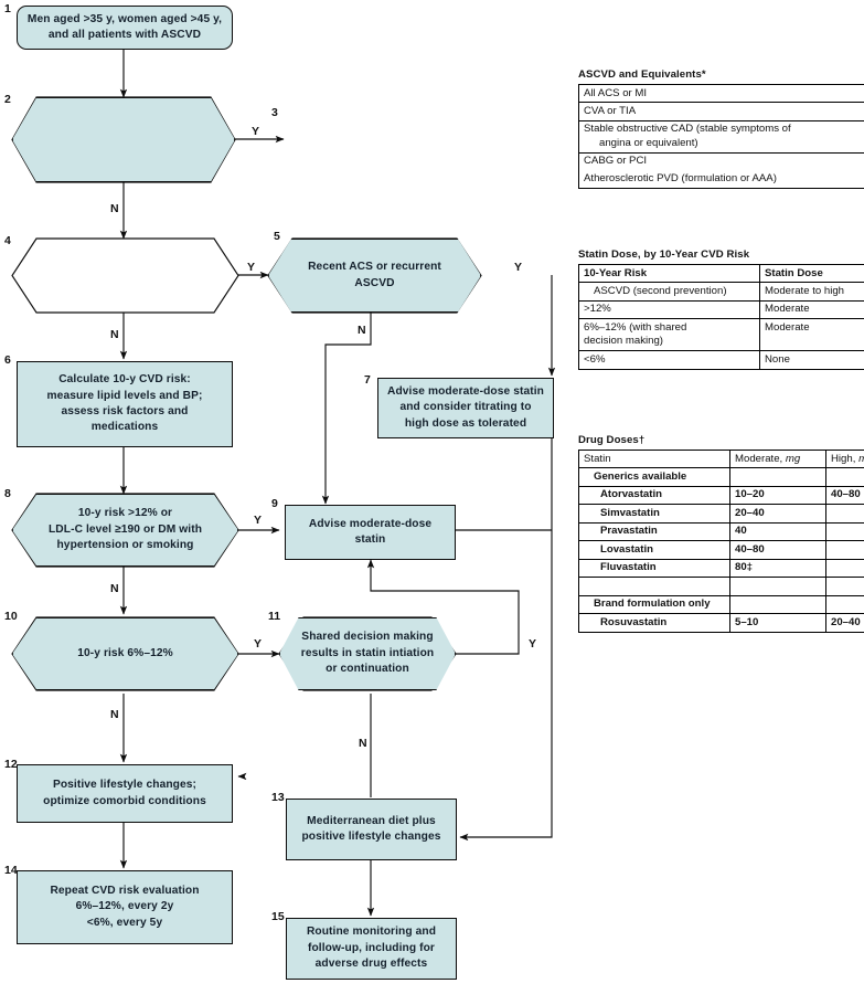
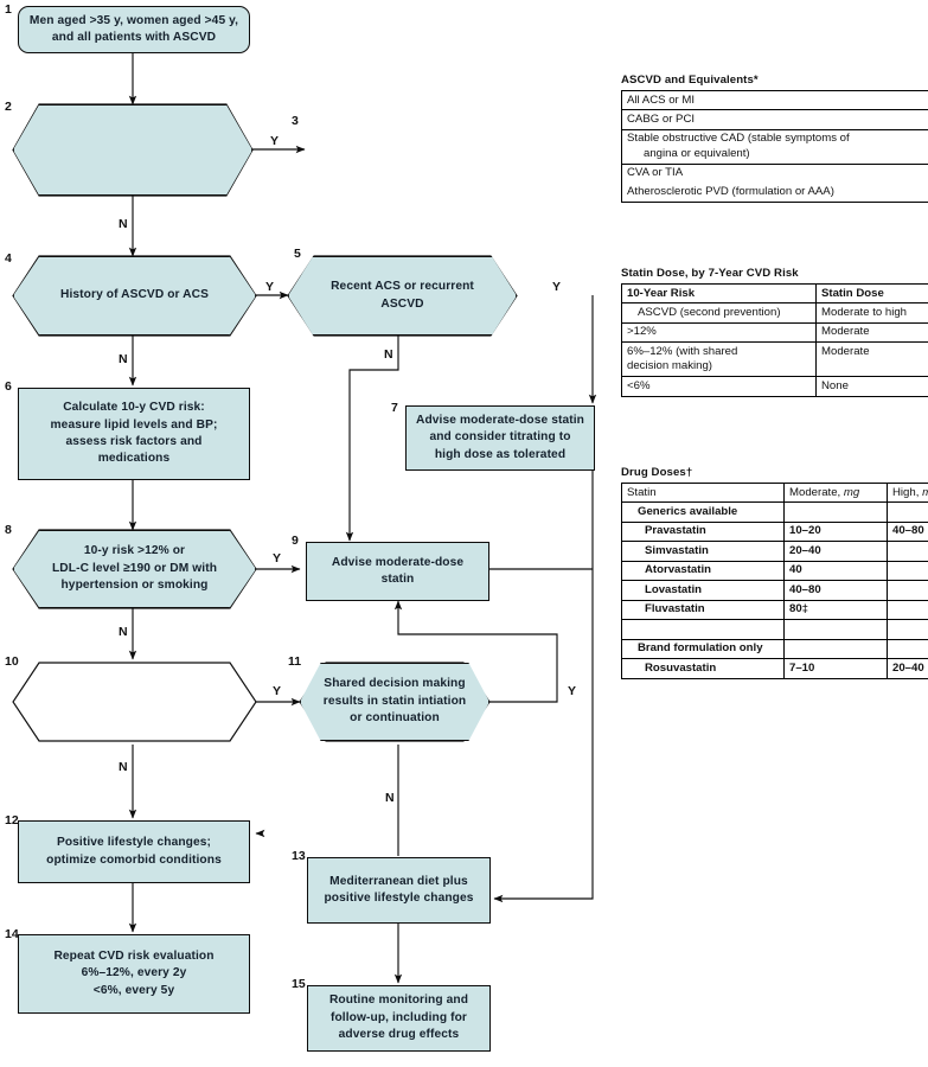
  Men aged >35 y, women aged >45 y,
  and all patients with ASCVD
  1
  2
  3
+ History of ASCVD or ACS
  4
  Recent ACS or recurrent
  ASCVD
  5
  Calculate 10-y CVD risk:
  measure lipid levels and BP;
  assess risk factors and
  medications
  6
  Advise moderate-dose statin
  and consider titrating to
  high dose as tolerated
  7
  10-y risk >12% or
  LDL-C level ≥190 or DM with
  hypertension or smoking
  8
  Advise moderate-dose statin
  9
- 10-y risk 6%–12%
  10
  Shared decision making
  results in statin intiation
  or continuation
  11
  Positive lifestyle changes;
  optimize comorbid conditions
  12
  Mediterranean diet plus
  positive lifestyle changes
  13
  Repeat CVD risk evaluation
  6%–12%, every 2y
  <6%, every 5y
  14
  Routine monitoring and
  follow-up, including for
  adverse drug effects
  15
  Y
  N
  Y
  N
  Y
  N
  Y
  N
  Y
  N
  Y
  N
  ASCVD and Equivalents*
  All ACS or MI
- CVA or TIA
+ CABG or PCI
  Stable obstructive CAD (stable symptoms ofangina or equivalent)
- CABG or PCI
+ CVA or TIA
  Atherosclerotic PVD (formulation or AAA)
- Statin Dose, by 10-Year CVD Risk
+ Statin Dose, by 7-Year CVD Risk
  10-Year Risk	Statin Dose
  ASCVD (second prevention)	Moderate to high
  >12%	Moderate
  6%–12% (with shareddecision making)	Moderate
  <6%	None
  Drug Doses†
  Statin	Moderate, mg	High, m
  Generics available
- Atorvastatin	10–20	40–80
+ Pravastatin	10–20	40–80
  Simvastatin	20–40
- Pravastatin	40
+ Atorvastatin	40
  Lovastatin	40–80
  Fluvastatin	80‡
  Brand formulation only
- Rosuvastatin	5–10	20–40
+ Rosuvastatin	7–10	20–40
